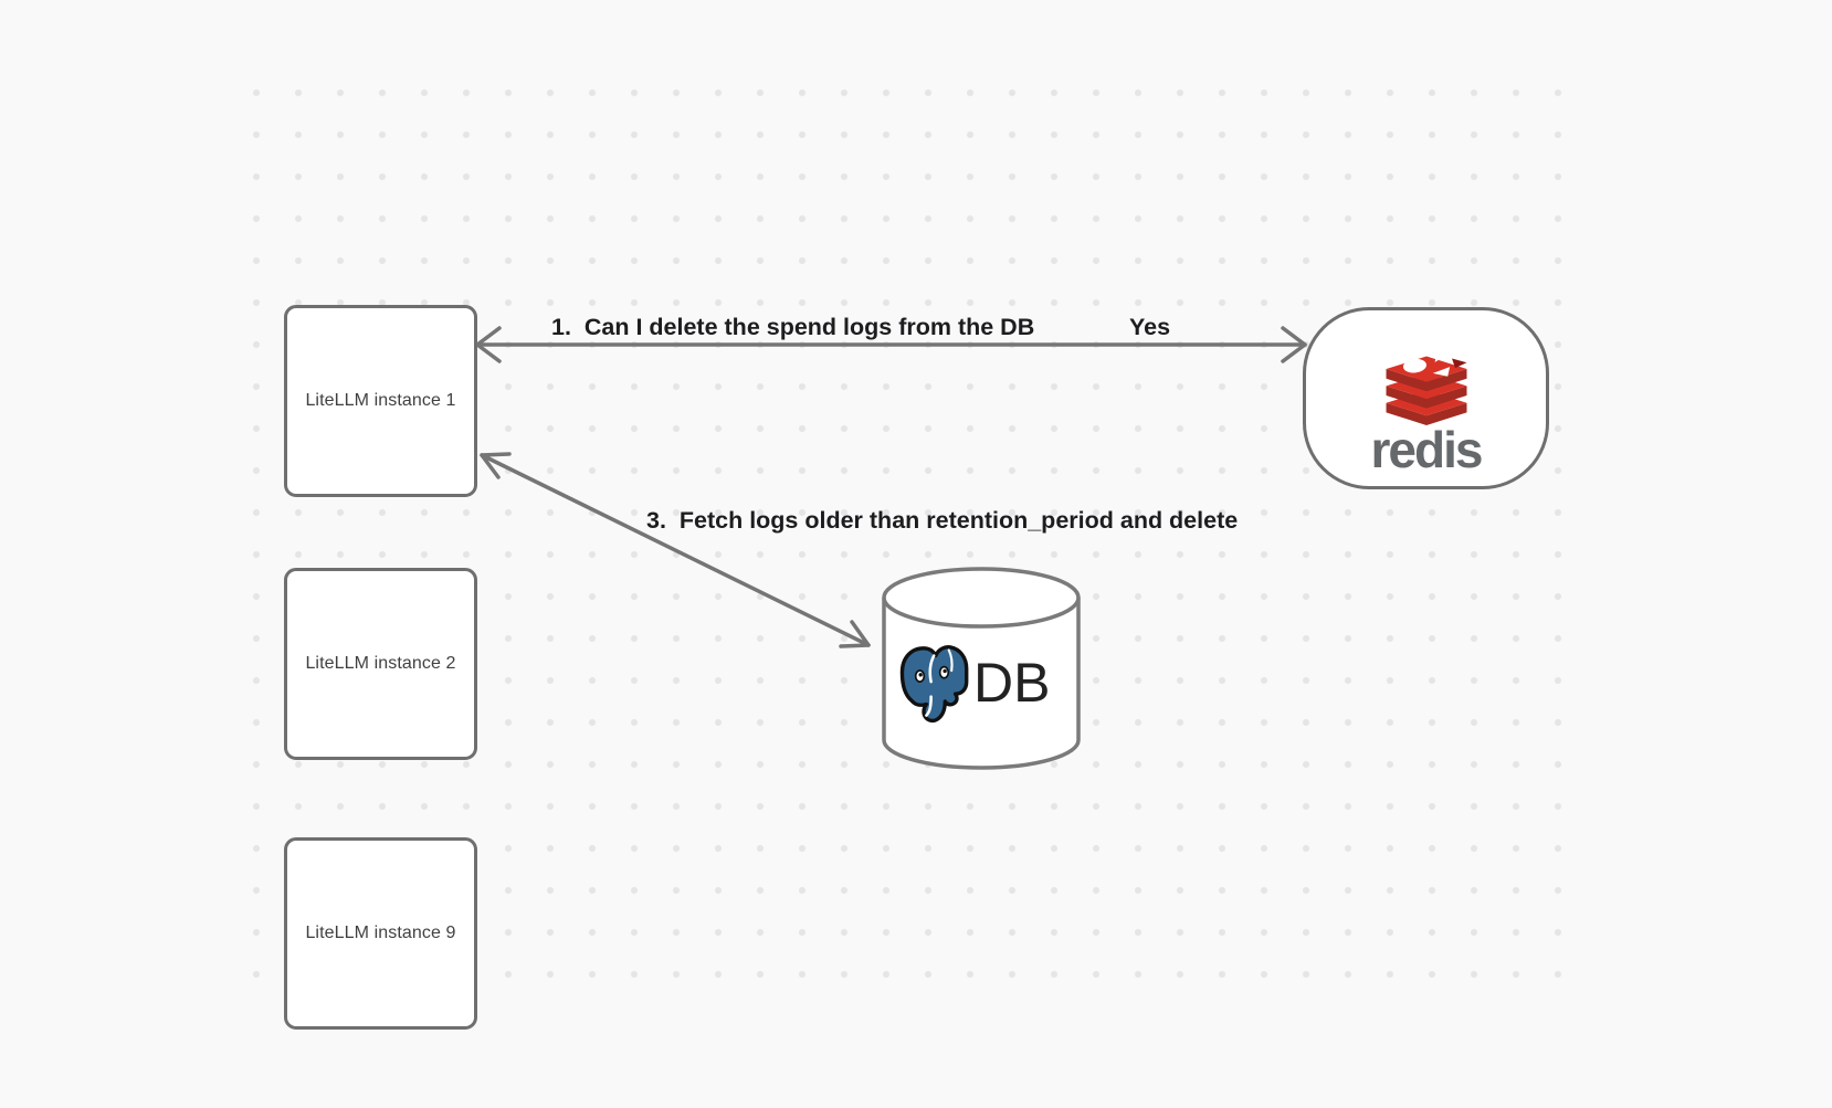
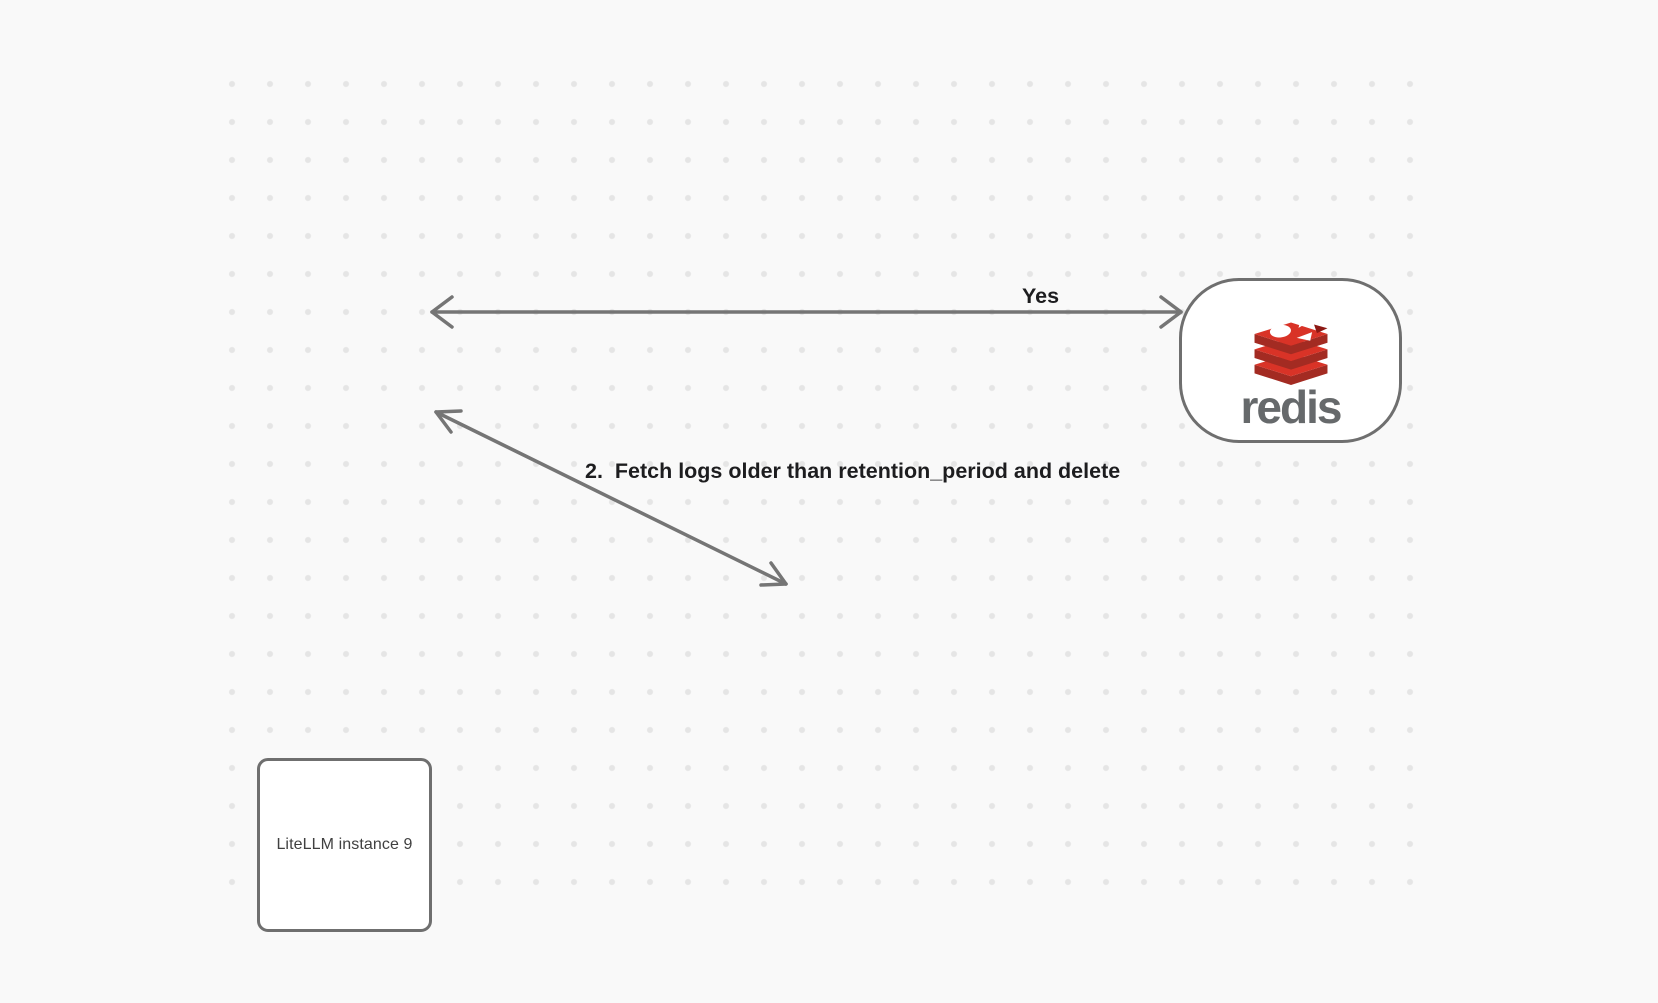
- LiteLLM instance 1
- LiteLLM instance 2
  LiteLLM instance 9
  redis
- DB
- 1. Can I delete the spend logs from the DB
  Yes
- 3. Fetch logs older than retention_period and delete
+ 2. Fetch logs older than retention_period and delete
